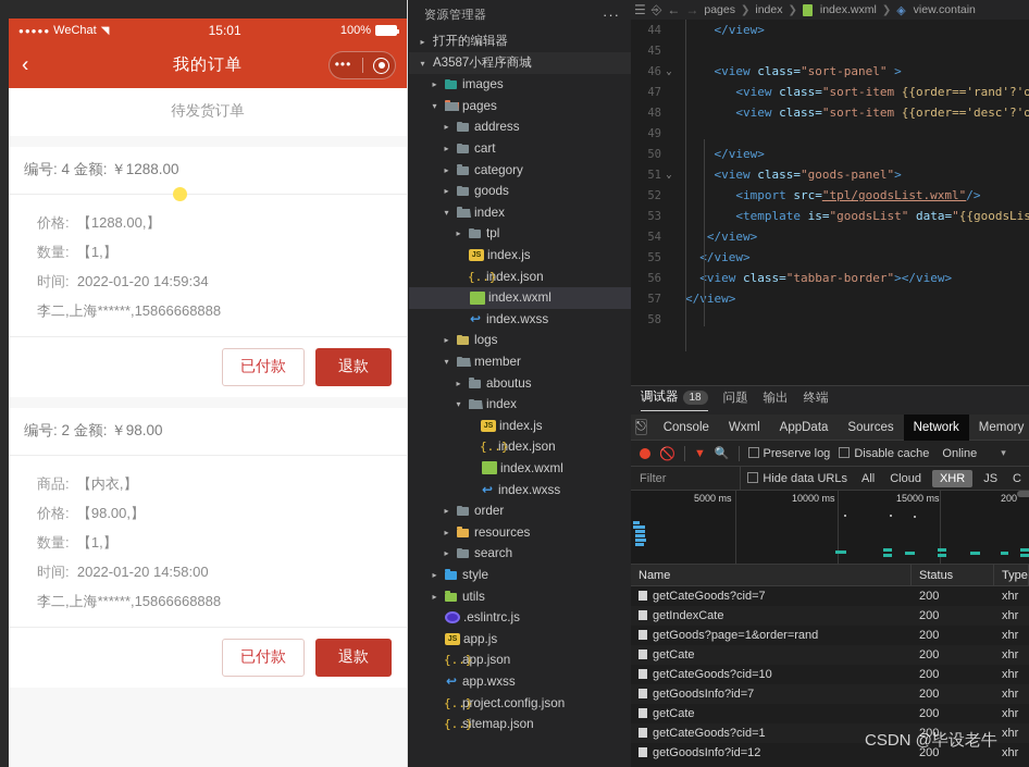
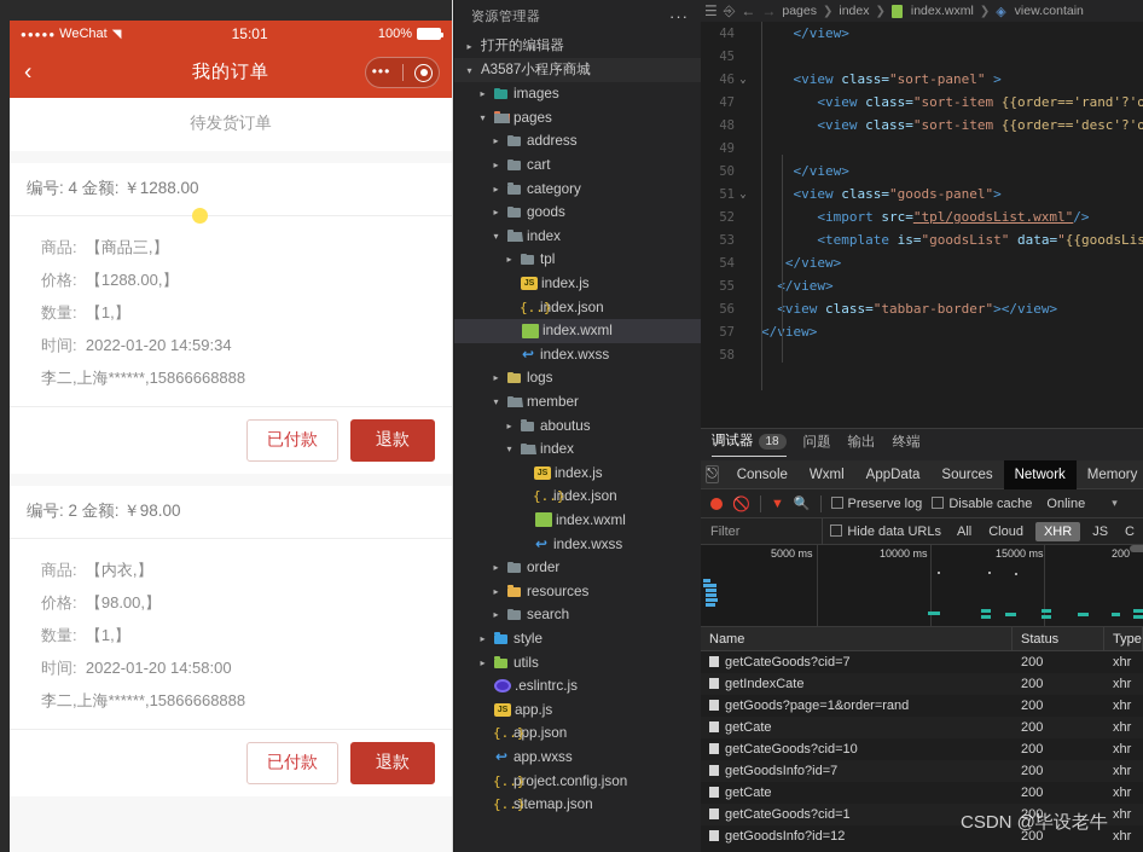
  ●●●●●
  WeChat
  ◥
  15:01
  100%
  ‹
  我的订单
  •••
  待发货订单
  编号: 4 金额: ￥1288.00
+ 商品: 【商品三,】
  价格: 【1288.00,】
  数量: 【1,】
  时间: 2022-01-20 14:59:34
  李二,上海******,15866668888
  已付款
  退款
  编号: 2 金额: ￥98.00
  商品: 【内衣,】
  价格: 【98.00,】
  数量: 【1,】
  时间: 2022-01-20 14:58:00
  李二,上海******,15866668888
  已付款
  退款
  资源管理器
  ···
  ▸
  打开的编辑器
  ▾
  A3587小程序商城
  ▸
  images
  ▾
  pages
  ▸
  address
  ▸
  cart
  ▸
  category
  ▸
  goods
  ▾
  index
  ▸
  tpl
  index.js
  {..}
  index.json
  index.wxml
  ↩
  index.wxss
  ▸
  logs
  ▾
  member
  ▸
  aboutus
  ▾
  index
  index.js
  {..}
  index.json
  index.wxml
  ↩
  index.wxss
  ▸
  order
  ▸
  resources
  ▸
  search
  ▸
  style
  ▸
  utils
  .eslintrc.js
  app.js
  {..}
  app.json
  ↩
  app.wxss
  {..}
  project.config.json
  {..}
  sitemap.json
  ☰
  ⎆
  ←
  →
  pages
  ❯
  index
  ❯
  index.wxml
  ❯
  ◈
  view.contain
  44
  </view>
  45
  46
  ⌄
  <view class="sort-panel" >
  47
  <view class="sort-item {{order=='rand'?'o
  48
  <view class="sort-item {{order=='desc'?'o
  49
  50
  </view>
  51
  ⌄
  <view class="goods-panel">
  52
  <import src="tpl/goodsList.wxml"/>
  53
  <template is="goodsList" data="{{goodsLis
  54
  </view>
  55
  /view>
  56
  view class="tabbar-border"></view>
  57
  </iew>
  58
  调试器 18
  问题
  输出
  终端
  ⎋
  Console
  Wxml
  AppData
  Sources
  Network
  Memory
  🚫
  ▼
  🔍
  Preserve log
  Disable cache
  Online
  ▾
  Filter
  Hide data URLs
  All
  Cloud
  XHR
  JS
  C
  5000 ms
  10000 ms
  15000 ms
  200
  Name
  Status
  Type
  getCateGoods?cid=7
  200
  xhr
  getIndexCate
  200
  xhr
  getGoods?page=1&order=rand
  200
  xhr
  getCate
  200
  xhr
  getCateGoods?cid=10
  200
  xhr
  getGoodsInfo?id=7
  200
  xhr
  getCate
  200
  xhr
  getCateGoods?cid=1
  200
  xhr
  getGoodsInfo?id=12
  200
  xhr
  CSDN @毕设老牛
